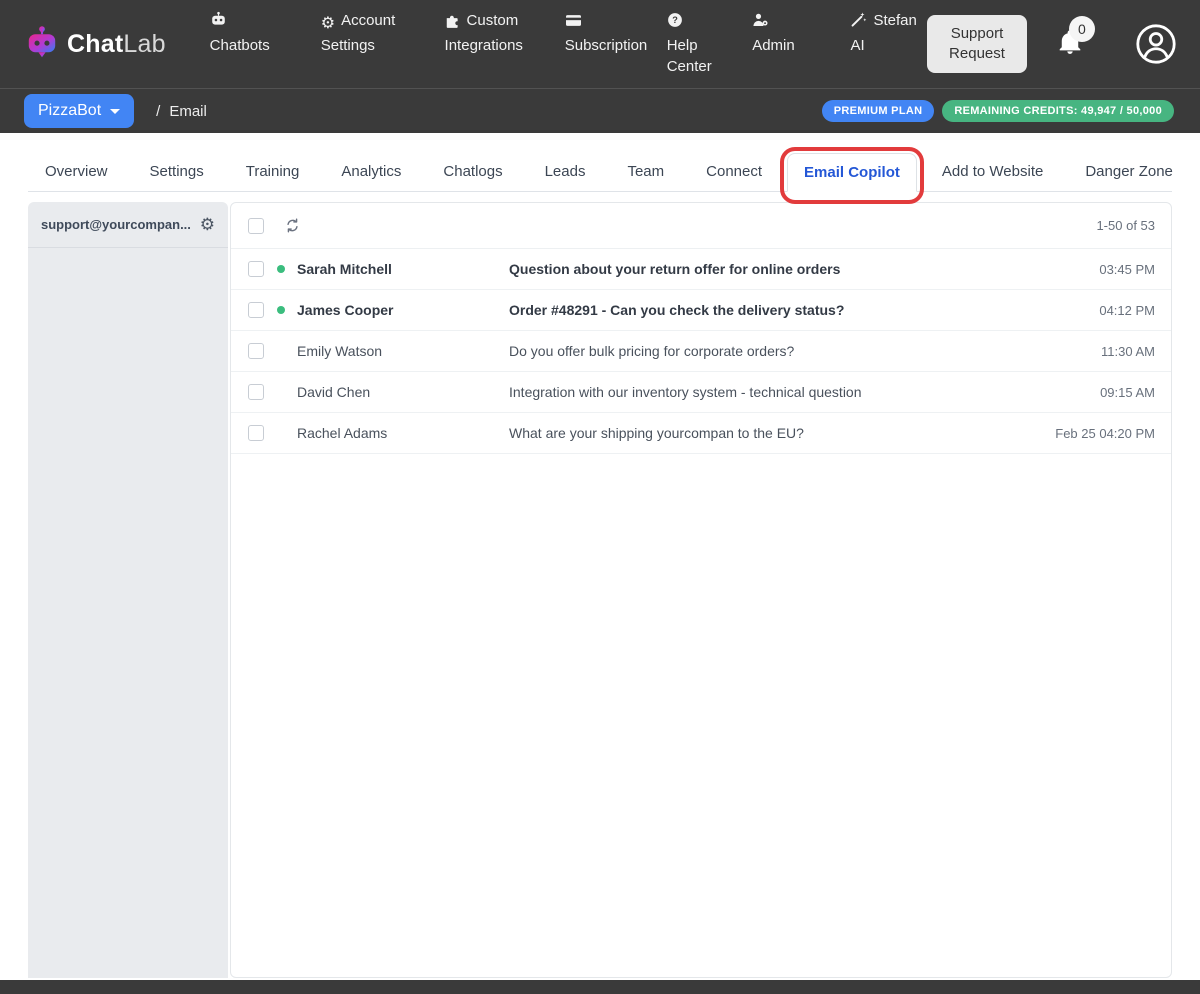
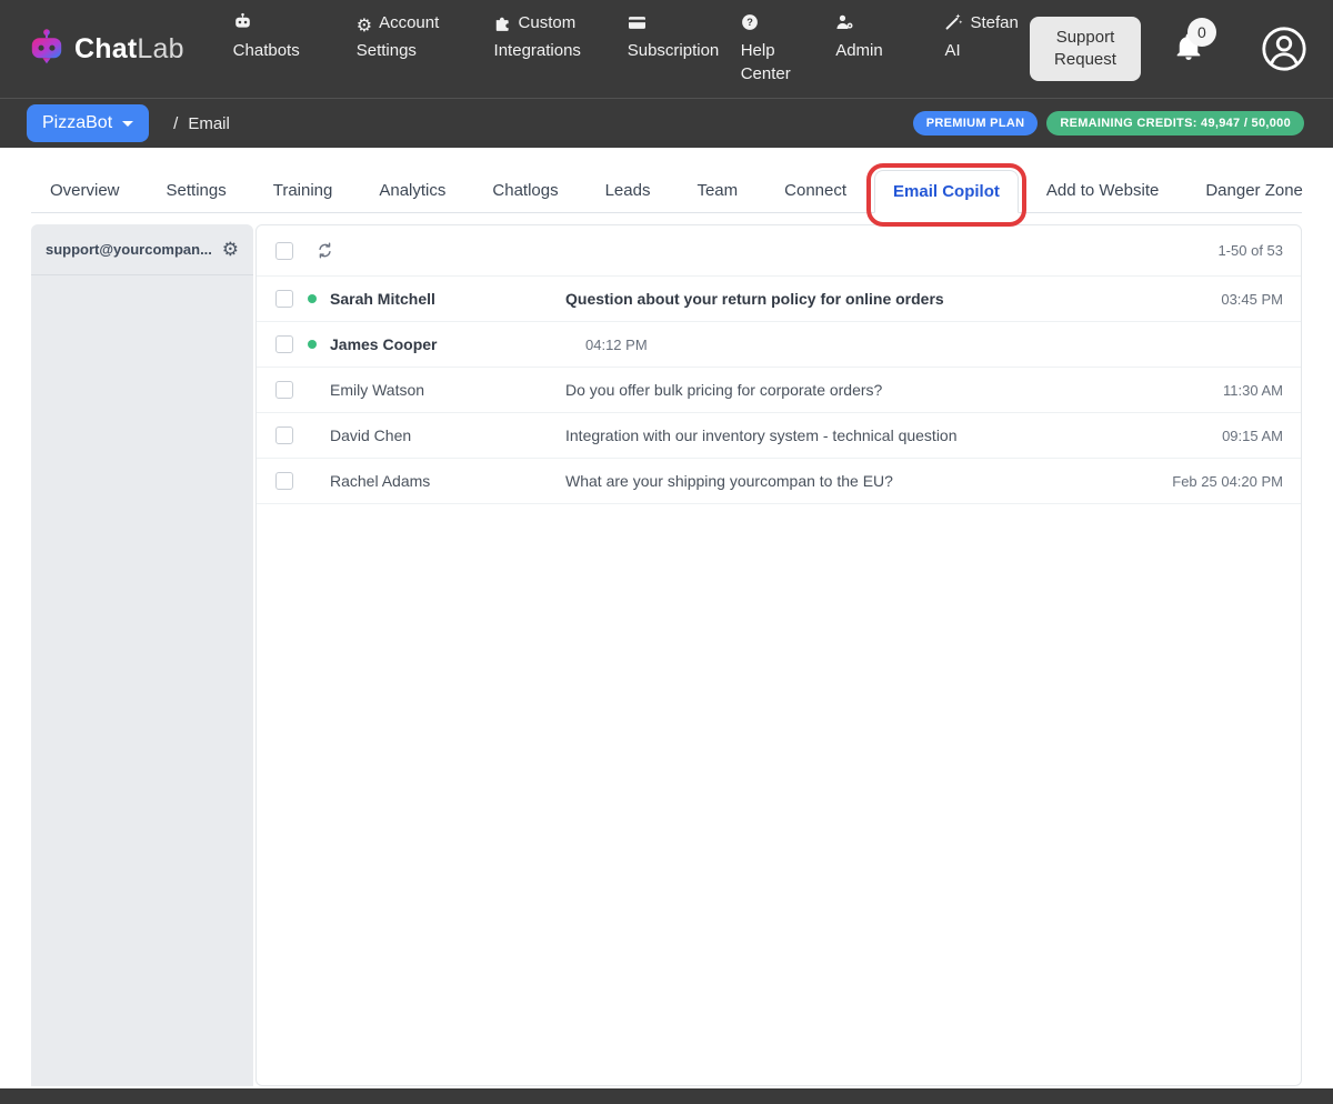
  ChatLab
  Chatbots
  ⚙︎ Account Settings
  Custom Integrations
  Subscription
  ?
  Help Center
  Admin
  Stefan AI
  Support Request
  0
  PizzaBot
  /
  Email
  PREMIUM PLAN
  REMAINING CREDITS: 49,947 / 50,000
  Overview
  Settings
  Training
  Analytics
  Chatlogs
  Leads
  Team
  Connect
  Email Copilot
  Add to Website
  Danger Zone
  support@yourcompan...
  ⚙︎
  1-50 of 53
  Sarah Mitchell
- Question about your return offer for online orders
+ Question about your return policy for online orders
  03:45 PM
  James Cooper
- Order #48291 - Can you check the delivery status?
  04:12 PM
  Emily Watson
  Do you offer bulk pricing for corporate orders?
  11:30 AM
  David Chen
  Integration with our inventory system - technical question
  09:15 AM
  Rachel Adams
  What are your shipping yourcompan to the EU?
  Feb 25 04:20 PM
